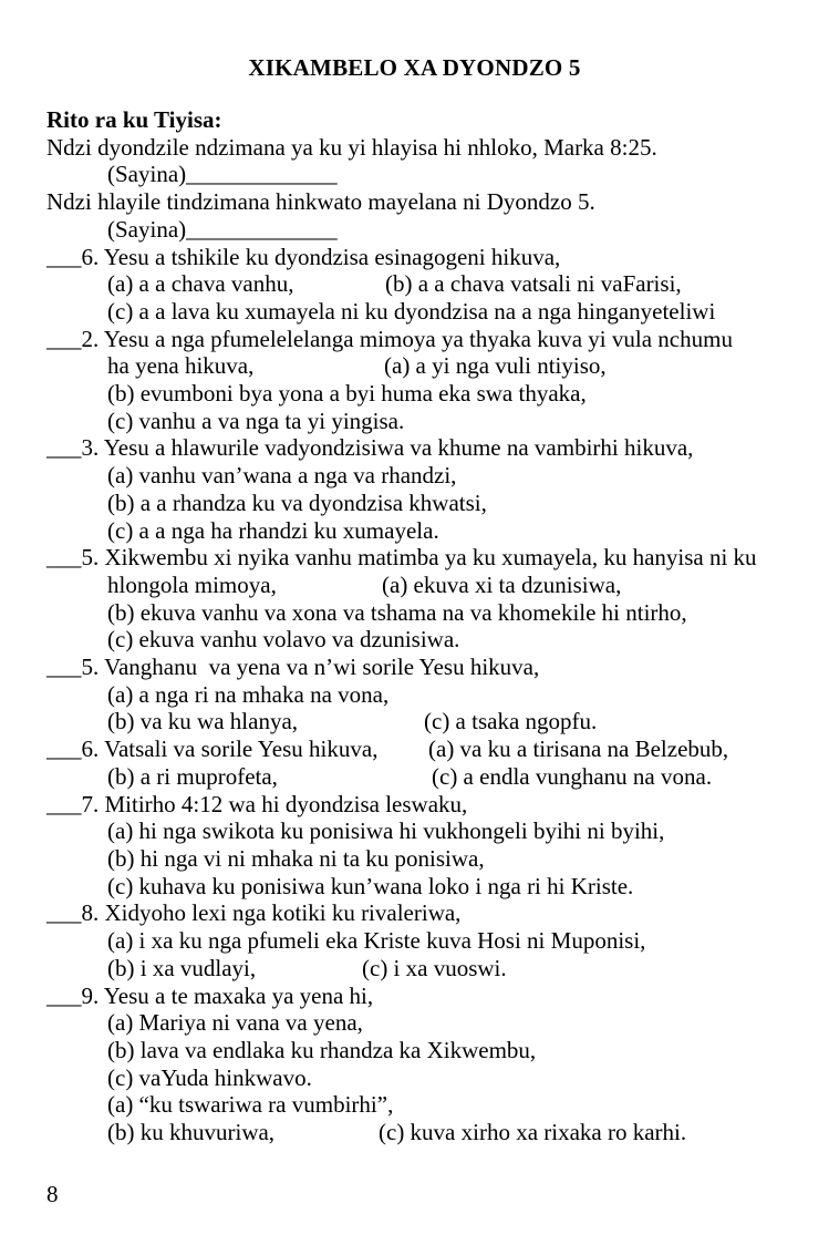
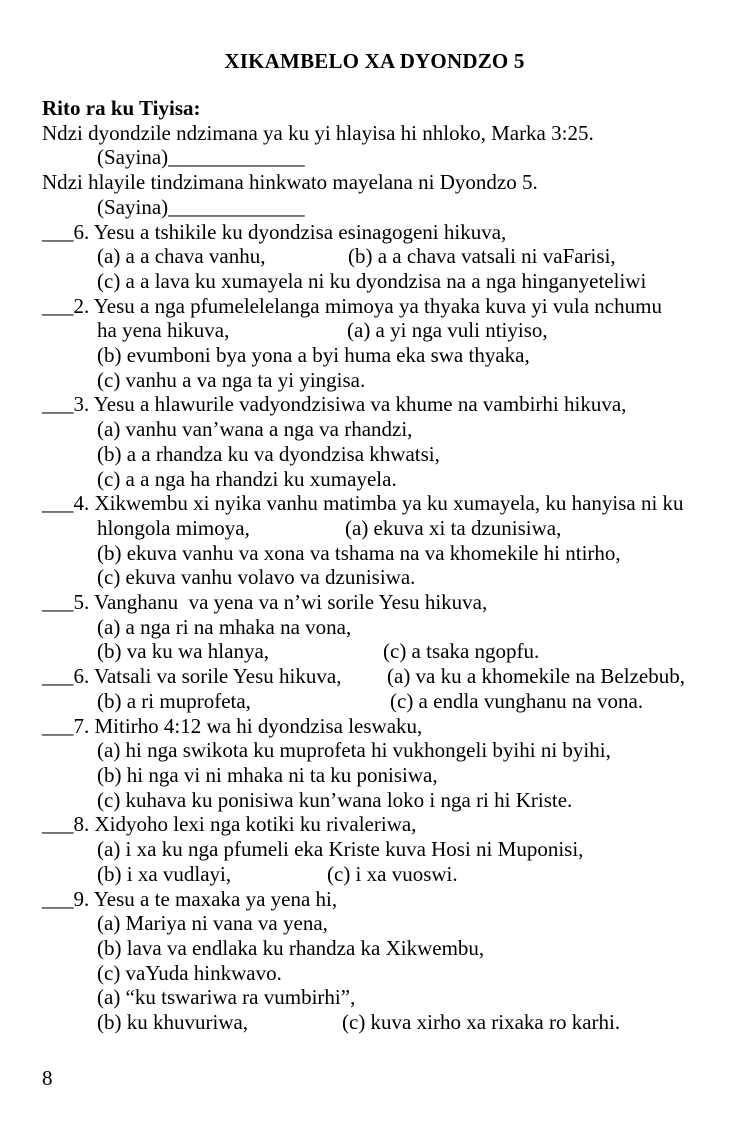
  XIKAMBELO XA DYONDZO 5
  Rito ra ku Tiyisa:
- Ndzi dyondzile ndzimana ya ku yi hlayisa hi nhloko, Marka 8:25.
+ Ndzi dyondzile ndzimana ya ku yi hlayisa hi nhloko, Marka 3:25.
  (Sayina)_____________
  Ndzi hlayile tindzimana hinkwato mayelana ni Dyondzo 5.
  (Sayina)_____________
  ___6. Yesu a tshikile ku dyondzisa esinagogeni hikuva,
  (a) a a chava vanhu,
  (b) a a chava vatsali ni vaFarisi,
  (c) a a lava ku xumayela ni ku dyondzisa na a nga hinganyeteliwi
  ___2. Yesu a nga pfumelelelanga mimoya ya thyaka kuva yi vula nchumu
  ha yena hikuva,
  (a) a yi nga vuli ntiyiso,
  (b) evumboni bya yona a byi huma eka swa thyaka,
  (c) vanhu a va nga ta yi yingisa.
  ___3. Yesu a hlawurile vadyondzisiwa va khume na vambirhi hikuva,
  (a) vanhu van’wana a nga va rhandzi,
  (b) a a rhandza ku va dyondzisa khwatsi,
  (c) a a nga ha rhandzi ku xumayela.
- ___5. Xikwembu xi nyika vanhu matimba ya ku xumayela, ku hanyisa ni ku
+ ___4. Xikwembu xi nyika vanhu matimba ya ku xumayela, ku hanyisa ni ku
  hlongola mimoya,
  (a) ekuva xi ta dzunisiwa,
  (b) ekuva vanhu va xona va tshama na va khomekile hi ntirho,
  (c) ekuva vanhu volavo va dzunisiwa.
  ___5. Vanghanu va yena va n’wi sorile Yesu hikuva,
  (a) a nga ri na mhaka na vona,
  (b) va ku wa hlanya,
  (c) a tsaka ngopfu.
  ___6. Vatsali va sorile Yesu hikuva,
- (a) va ku a tirisana na Belzebub,
+ (a) va ku a khomekile na Belzebub,
  (b) a ri muprofeta,
  (c) a endla vunghanu na vona.
  ___7. Mitirho 4:12 wa hi dyondzisa leswaku,
- (a) hi nga swikota ku ponisiwa hi vukhongeli byihi ni byihi,
+ (a) hi nga swikota ku muprofeta hi vukhongeli byihi ni byihi,
  (b) hi nga vi ni mhaka ni ta ku ponisiwa,
  (c) kuhava ku ponisiwa kun’wana loko i nga ri hi Kriste.
  ___8. Xidyoho lexi nga kotiki ku rivaleriwa,
  (a) i xa ku nga pfumeli eka Kriste kuva Hosi ni Muponisi,
  (b) i xa vudlayi,
  (c) i xa vuoswi.
  ___9. Yesu a te maxaka ya yena hi,
  (a) Mariya ni vana va yena,
  (b) lava va endlaka ku rhandza ka Xikwembu,
  (c) vaYuda hinkwavo.
  (a) “ku tswariwa ra vumbirhi”,
  (b) ku khuvuriwa,
  (c) kuva xirho xa rixaka ro karhi.
  8
